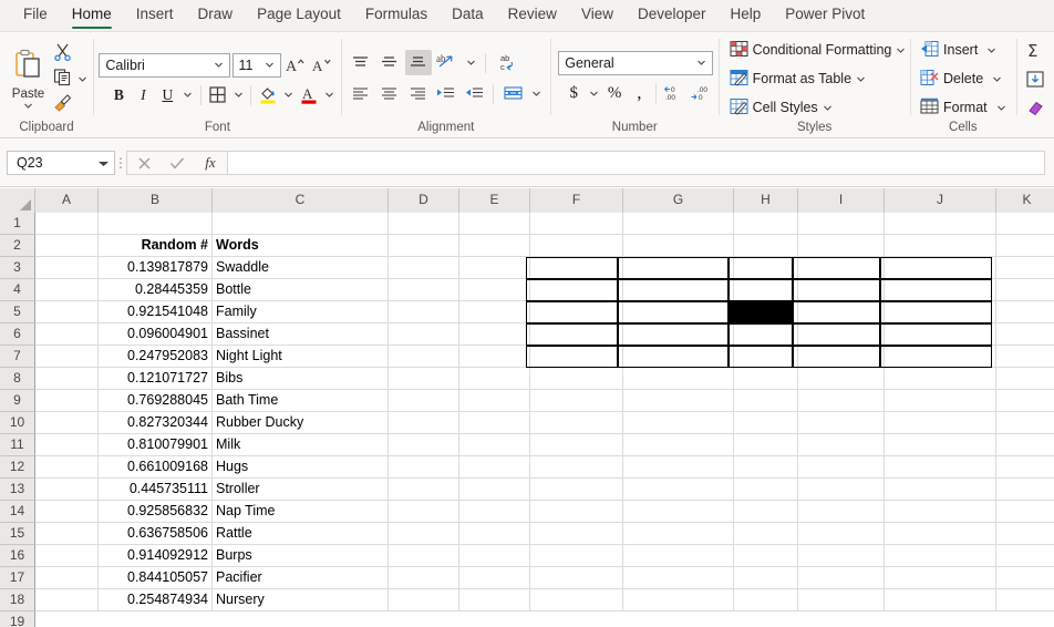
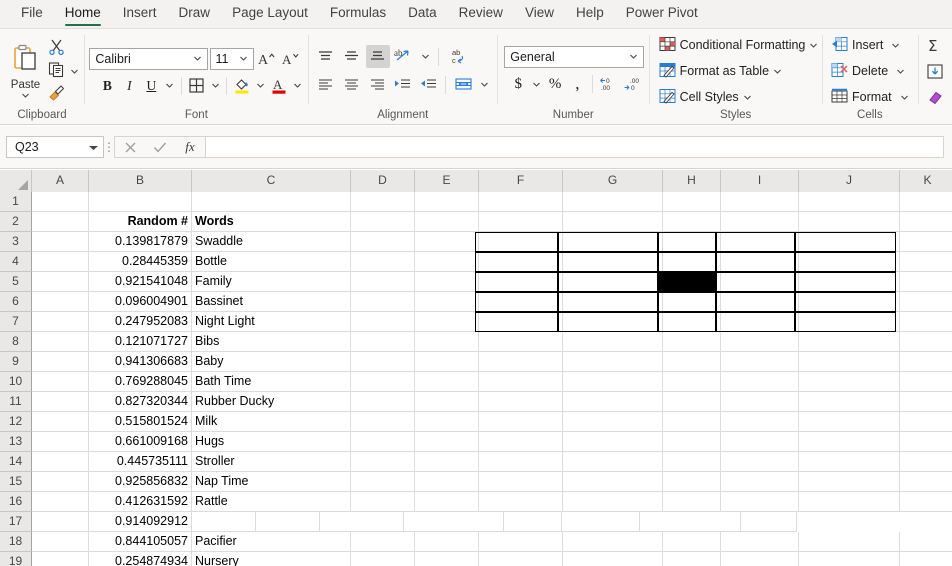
  File
  Home
  Insert
  Draw
  Page Layout
  Formulas
  Data
  Review
  View
- Developer
  Help
  Power Pivot
  Paste
  Clipboard
  Calibri
  11
  A
  A
  B
  I
  U
  A
  Font
  ab
  ab
  c
  Alignment
  General
  $
  %
  ,
  Number
  Conditional Formatting
  Format as Table
  Cell Styles
  Styles
  Insert
  Delete
  Format
  Cells
  Σ
  Q23
  ⋮
  fx
  A
  B
  C
  D
  E
  F
  G
  H
  I
  J
  K
  1
  2
  3
  4
  5
  6
  7
  8
  9
  10
  11
  12
  13
  14
  15
  16
  17
  18
  19
  Random #
  Words
  0.139817879
  Swaddle
  0.28445359
  Bottle
  0.921541048
  Family
  0.096004901
  Bassinet
  0.247952083
  Night Light
  0.121071727
  Bibs
+ 0.941306683
+ Baby
  0.769288045
  Bath Time
  0.827320344
  Rubber Ducky
- 0.810079901
+ 0.515801524
  Milk
  0.661009168
  Hugs
  0.445735111
  Stroller
  0.925856832
  Nap Time
- 0.636758506
+ 0.412631592
  Rattle
  0.914092912
- Burps
  0.844105057
  Pacifier
  0.254874934
  Nursery
